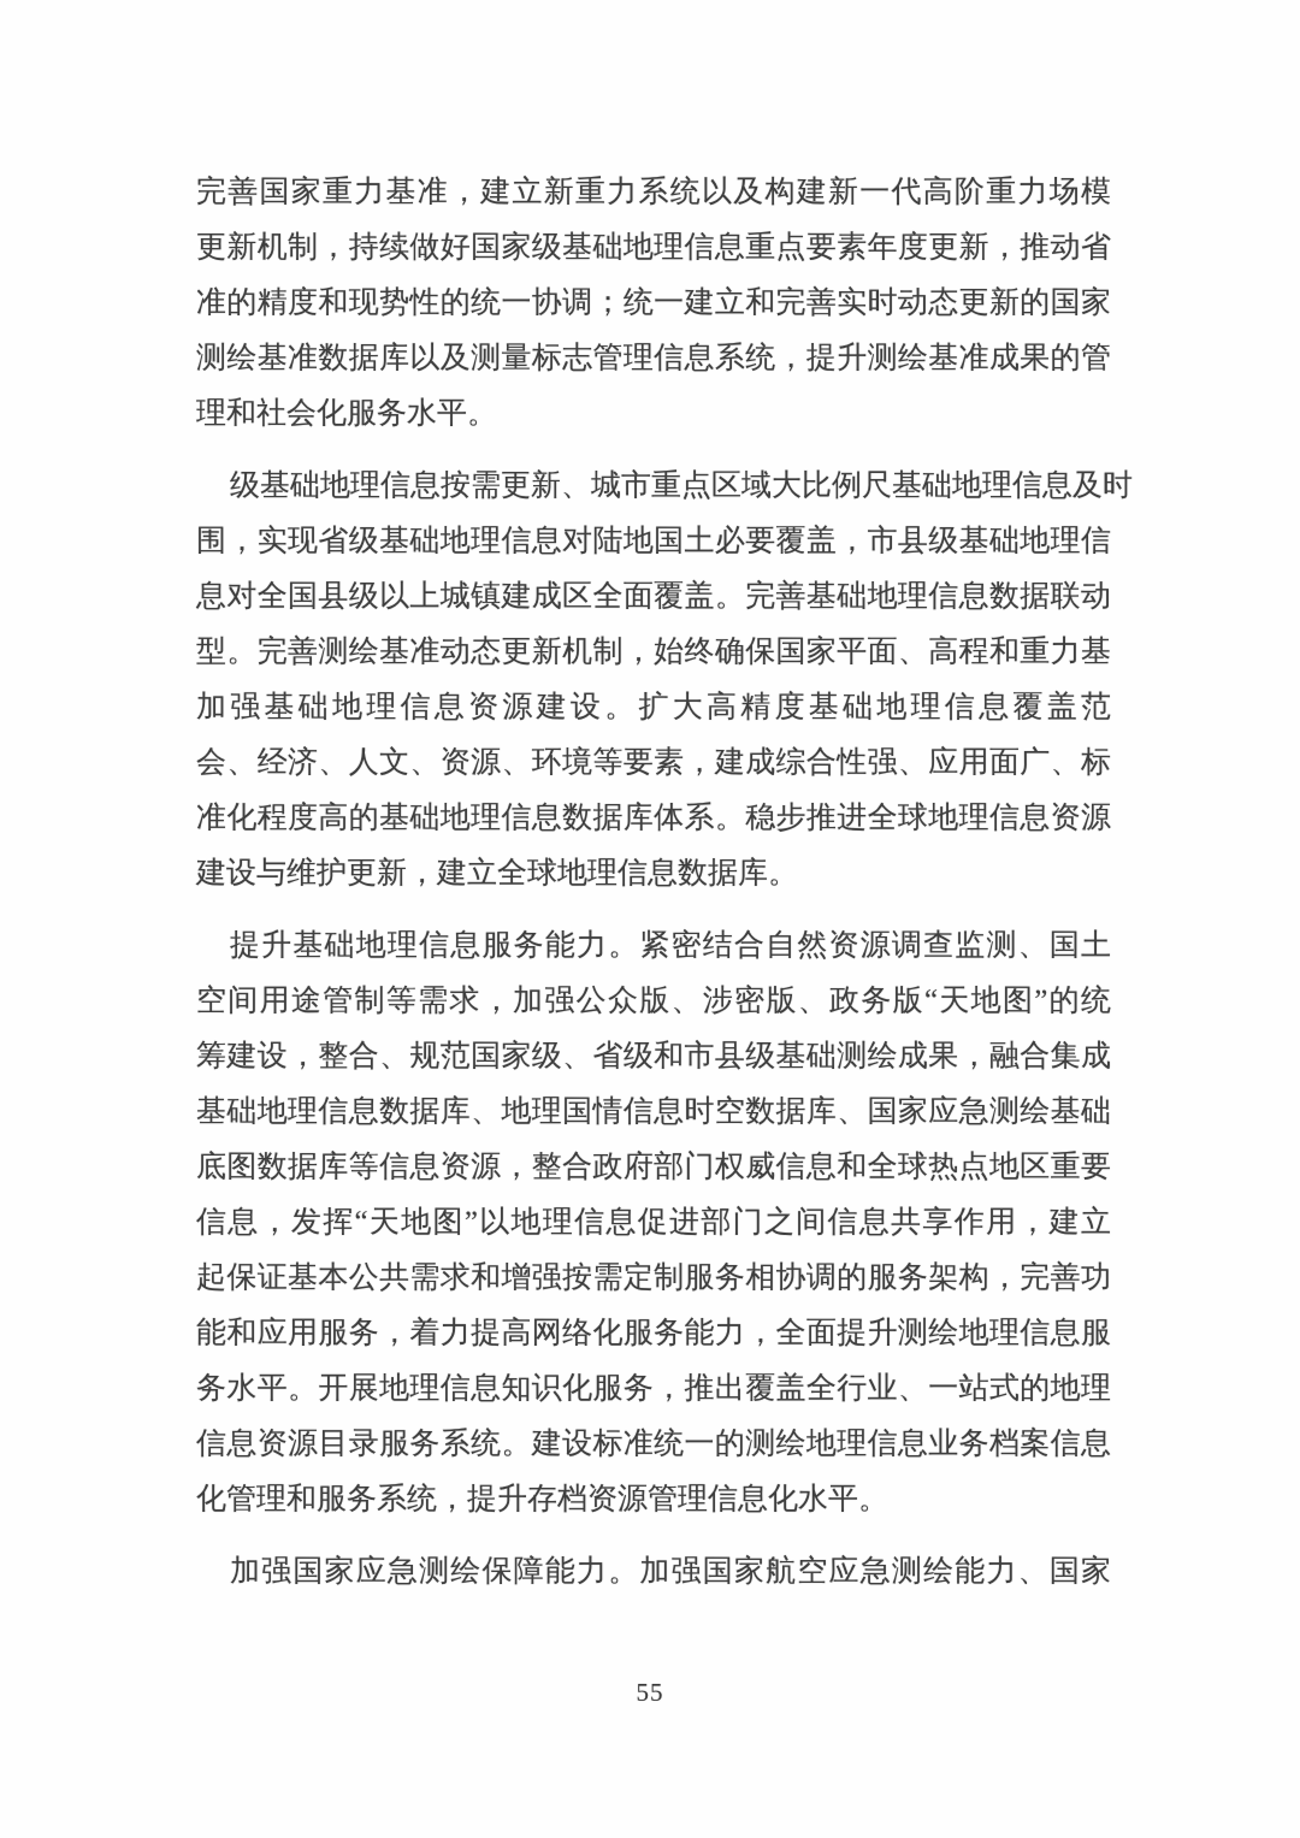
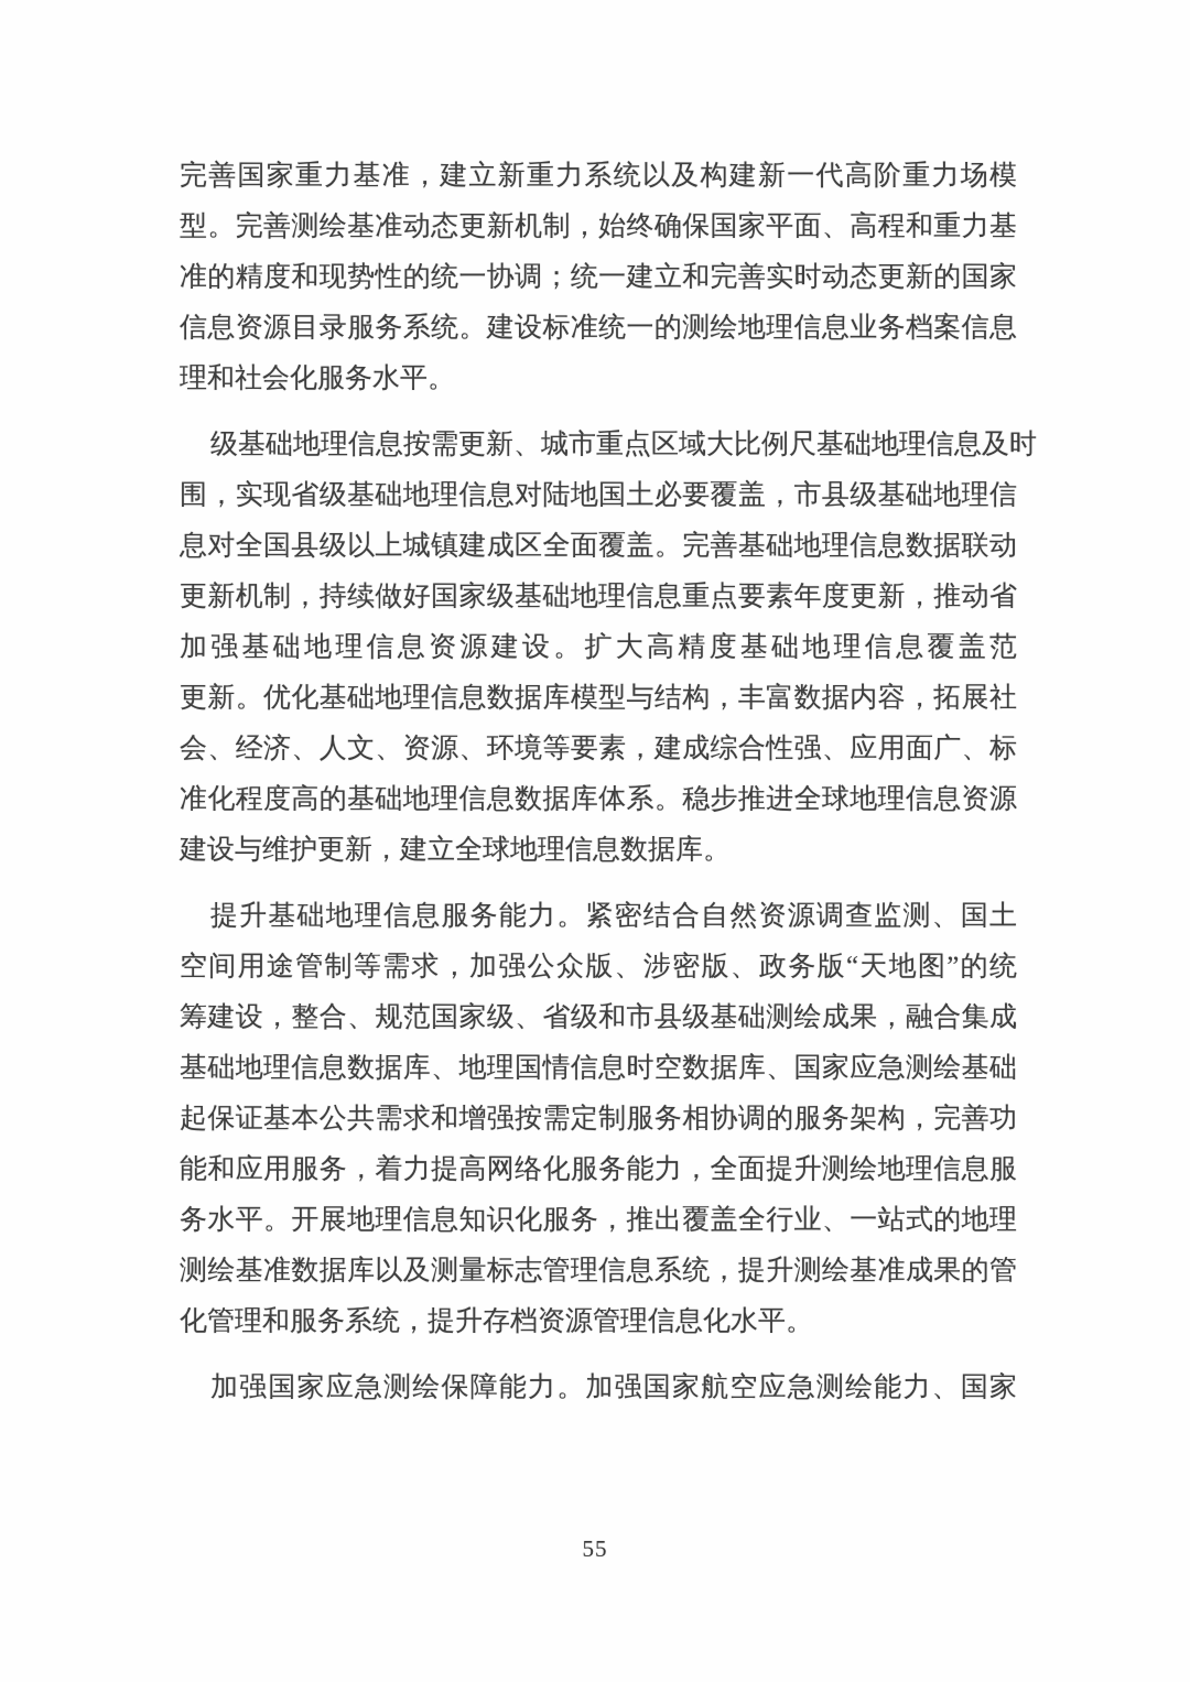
  完善国家重力基准，建立新重力系统以及构建新一代高阶重力场模
- 更新机制，持续做好国家级基础地理信息重点要素年度更新，推动省
+ 型。完善测绘基准动态更新机制，始终确保国家平面、高程和重力基
  准的精度和现势性的统一协调；统一建立和完善实时动态更新的国家
- 测绘基准数据库以及测量标志管理信息系统，提升测绘基准成果的管
+ 信息资源目录服务系统。建设标准统一的测绘地理信息业务档案信息
  理和社会化服务水平。
  级基础地理信息按需更新、城市重点区域大比例尺基础地理信息及时
  围，实现省级基础地理信息对陆地国土必要覆盖，市县级基础地理信
  息对全国县级以上城镇建成区全面覆盖。完善基础地理信息数据联动
- 型。完善测绘基准动态更新机制，始终确保国家平面、高程和重力基
+ 更新机制，持续做好国家级基础地理信息重点要素年度更新，推动省
  加强基础地理信息资源建设。扩大高精度基础地理信息覆盖范
+ 更新。优化基础地理信息数据库模型与结构，丰富数据内容，拓展社
  会、经济、人文、资源、环境等要素，建成综合性强、应用面广、标
  准化程度高的基础地理信息数据库体系。稳步推进全球地理信息资源
  建设与维护更新，建立全球地理信息数据库。
  提升基础地理信息服务能力。紧密结合自然资源调查监测、国土
  空间用途管制等需求，加强公众版、涉密版、政务版“天地图”的统
  筹建设，整合、规范国家级、省级和市县级基础测绘成果，融合集成
  基础地理信息数据库、地理国情信息时空数据库、国家应急测绘基础
- 底图数据库等信息资源，整合政府部门权威信息和全球热点地区重要
- 信息，发挥“天地图”以地理信息促进部门之间信息共享作用，建立
  起保证基本公共需求和增强按需定制服务相协调的服务架构，完善功
  能和应用服务，着力提高网络化服务能力，全面提升测绘地理信息服
  务水平。开展地理信息知识化服务，推出覆盖全行业、一站式的地理
- 信息资源目录服务系统。建设标准统一的测绘地理信息业务档案信息
+ 测绘基准数据库以及测量标志管理信息系统，提升测绘基准成果的管
  化管理和服务系统，提升存档资源管理信息化水平。
  加强国家应急测绘保障能力。加强国家航空应急测绘能力、国家
  55
